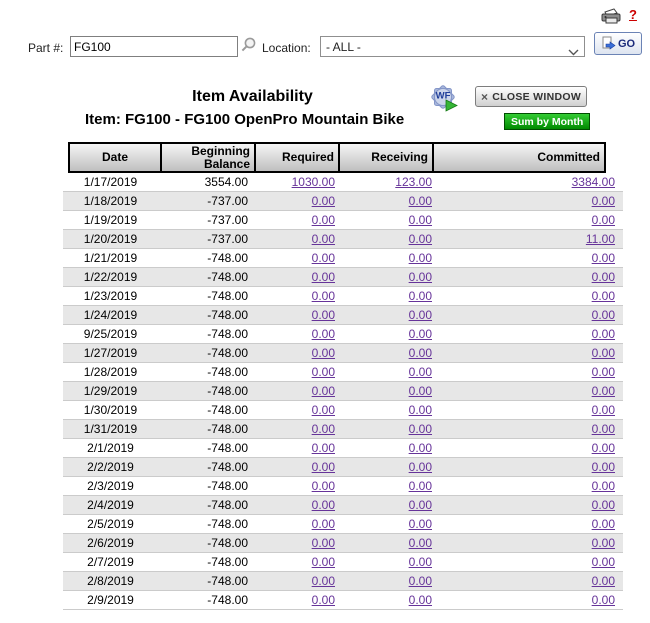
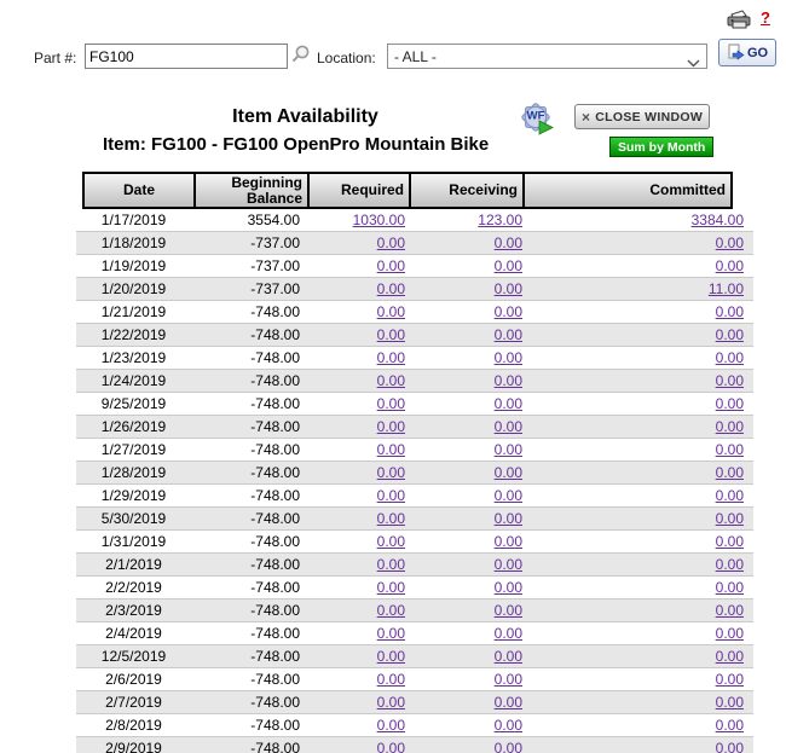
  ?
  Part #:
  FG100
  Location:
  - ALL -
  GO
  Item Availability
  WF
  ×
  CLOSE WINDOW
  Item: FG100 - FG100 OpenPro Mountain Bike
  Sum by Month
  Date	Beginning Balance	Required	Receiving	Committed
  1/17/2019	3554.00	1030.00	123.00	3384.00
  1/18/2019	-737.00	0.00	0.00	0.00
  1/19/2019	-737.00	0.00	0.00	0.00
  1/20/2019	-737.00	0.00	0.00	11.00
  1/21/2019	-748.00	0.00	0.00	0.00
  1/22/2019	-748.00	0.00	0.00	0.00
  1/23/2019	-748.00	0.00	0.00	0.00
  1/24/2019	-748.00	0.00	0.00	0.00
  9/25/2019	-748.00	0.00	0.00	0.00
+ 1/26/2019	-748.00	0.00	0.00	0.00
  1/27/2019	-748.00	0.00	0.00	0.00
  1/28/2019	-748.00	0.00	0.00	0.00
  1/29/2019	-748.00	0.00	0.00	0.00
- 1/30/2019	-748.00	0.00	0.00	0.00
+ 5/30/2019	-748.00	0.00	0.00	0.00
  1/31/2019	-748.00	0.00	0.00	0.00
  2/1/2019	-748.00	0.00	0.00	0.00
  2/2/2019	-748.00	0.00	0.00	0.00
  2/3/2019	-748.00	0.00	0.00	0.00
  2/4/2019	-748.00	0.00	0.00	0.00
- 2/5/2019	-748.00	0.00	0.00	0.00
+ 12/5/2019	-748.00	0.00	0.00	0.00
  2/6/2019	-748.00	0.00	0.00	0.00
  2/7/2019	-748.00	0.00	0.00	0.00
  2/8/2019	-748.00	0.00	0.00	0.00
  2/9/2019	-748.00	0.00	0.00	0.00
